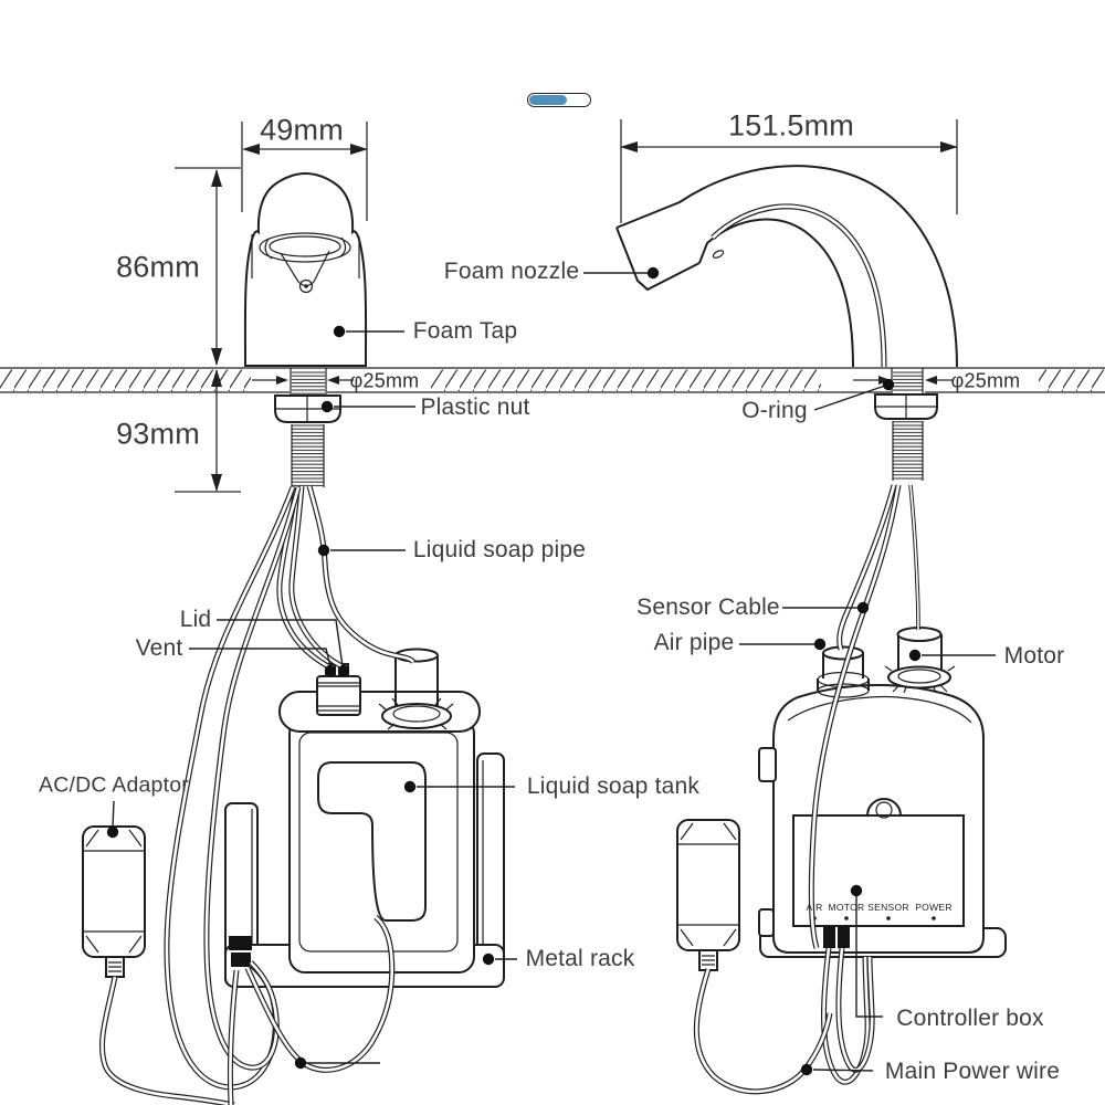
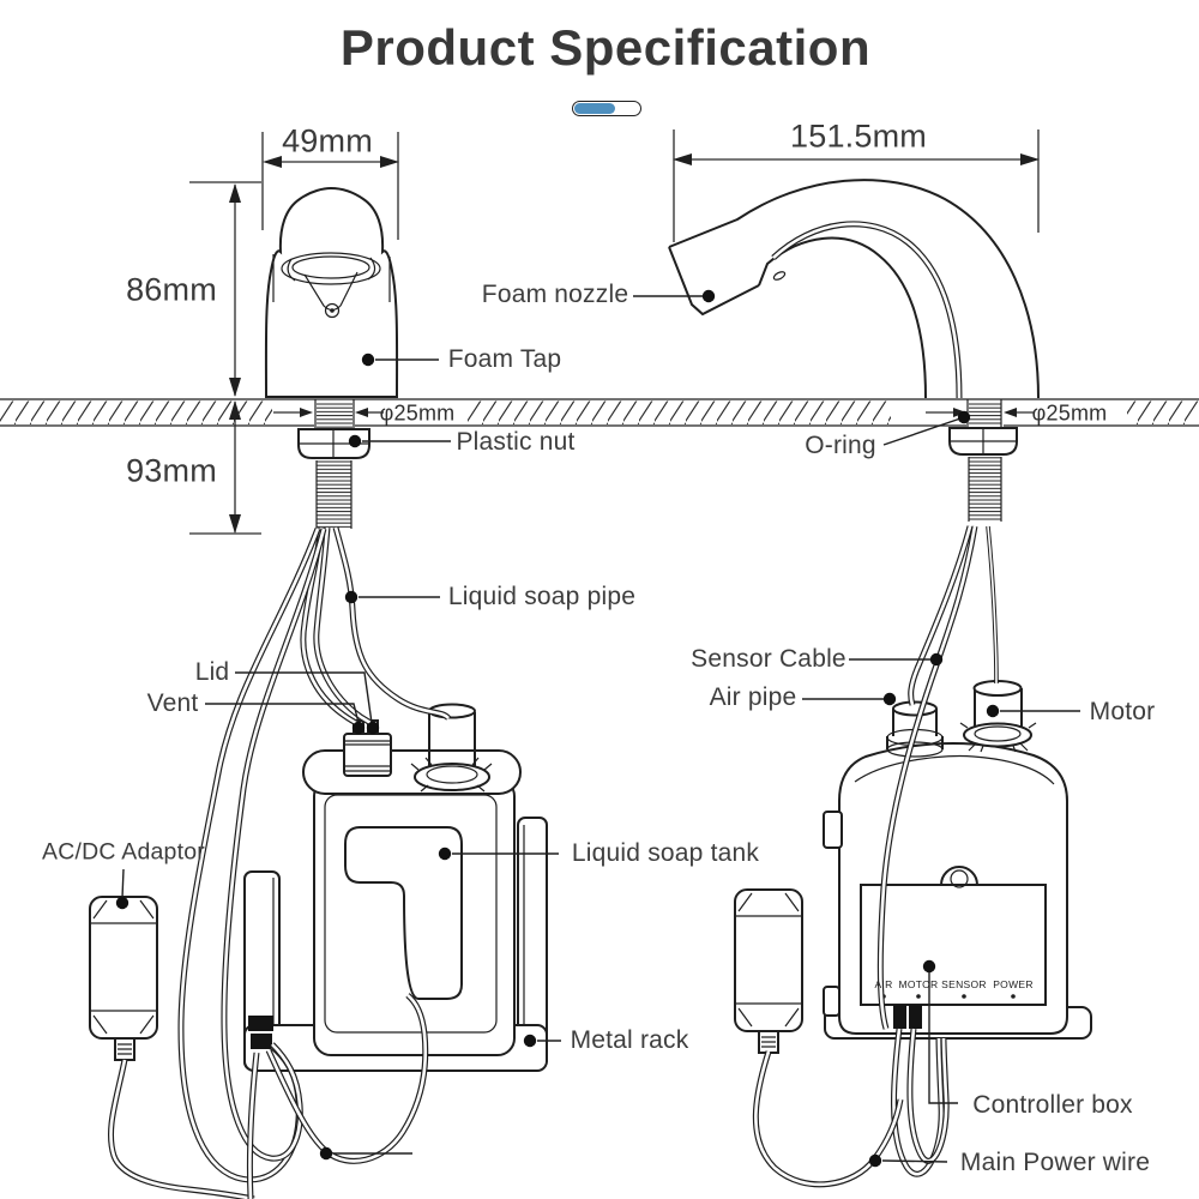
+ Product Specification
  49mm
  86mm
  93mm
  151.5mm
  φ25mm
  φ25mm
  Foam nozzle
  Foam Tap
  Plastic nut
  O-ring
  Liquid soap pipe
  Sensor Cable
  Lid
  Vent
  Air pipe
  Motor
  AC/DC Adaptor
  Liquid soap tank
  Metal rack
  Controller box
  Main Power wire
  AIR
  MOTOR
  SENSOR
  POWER
